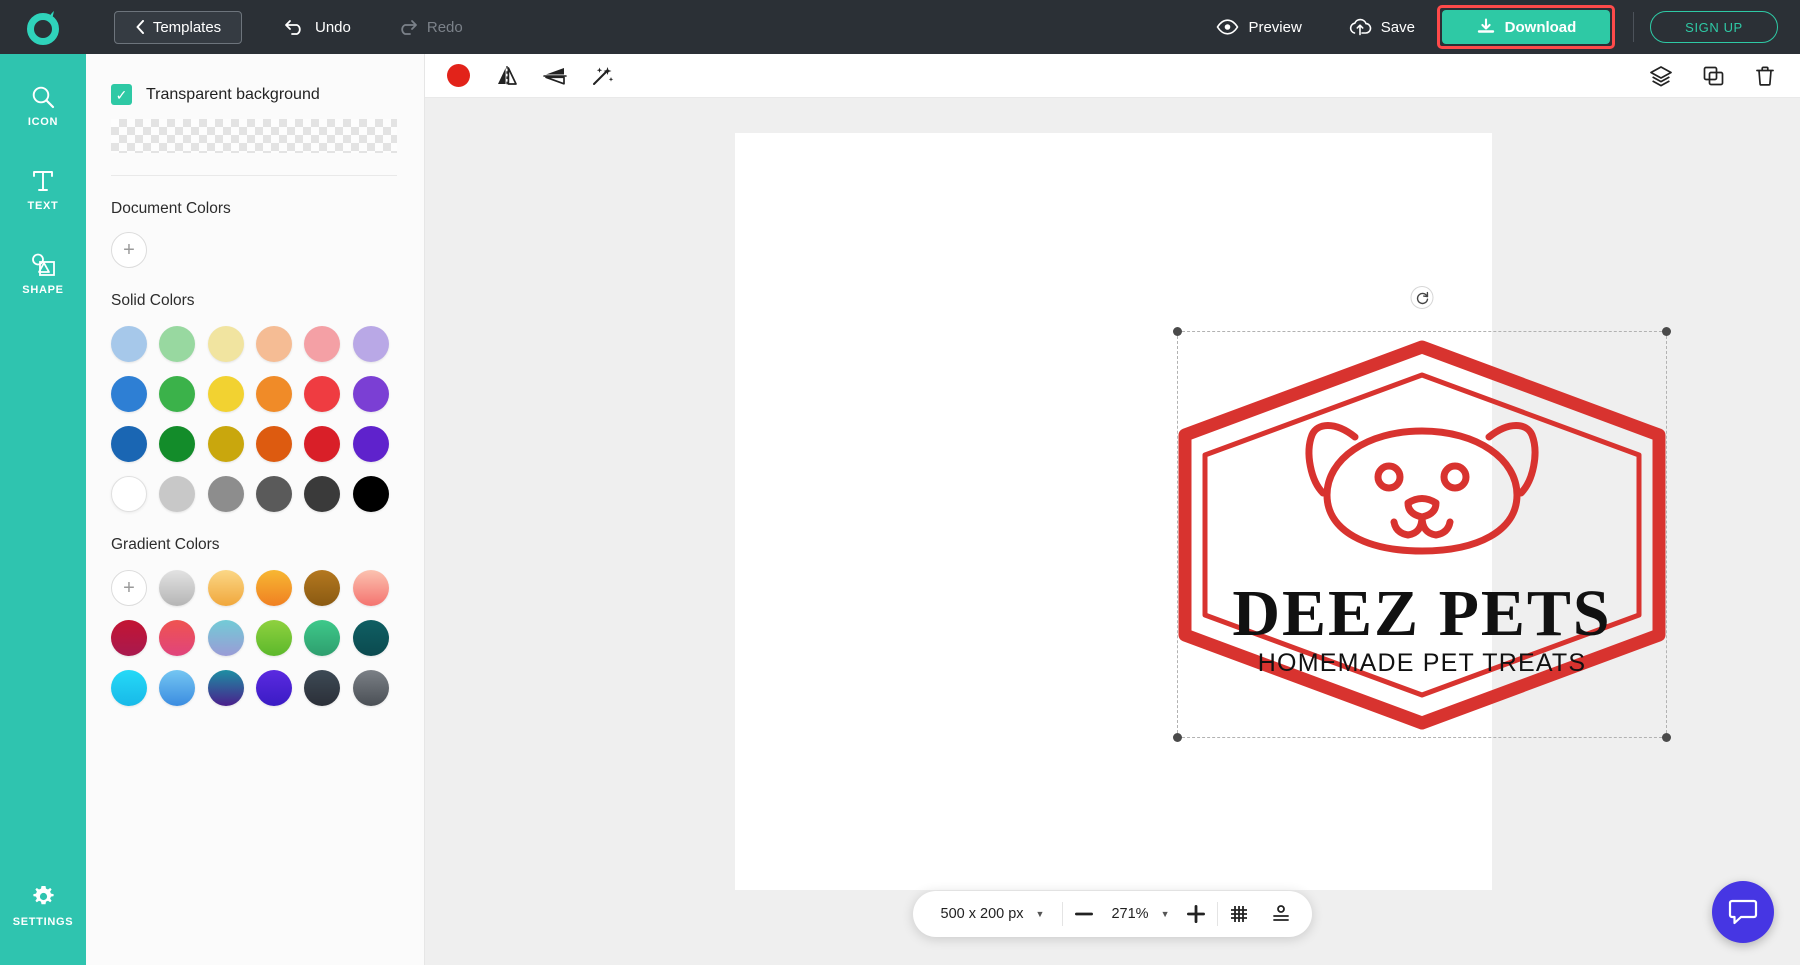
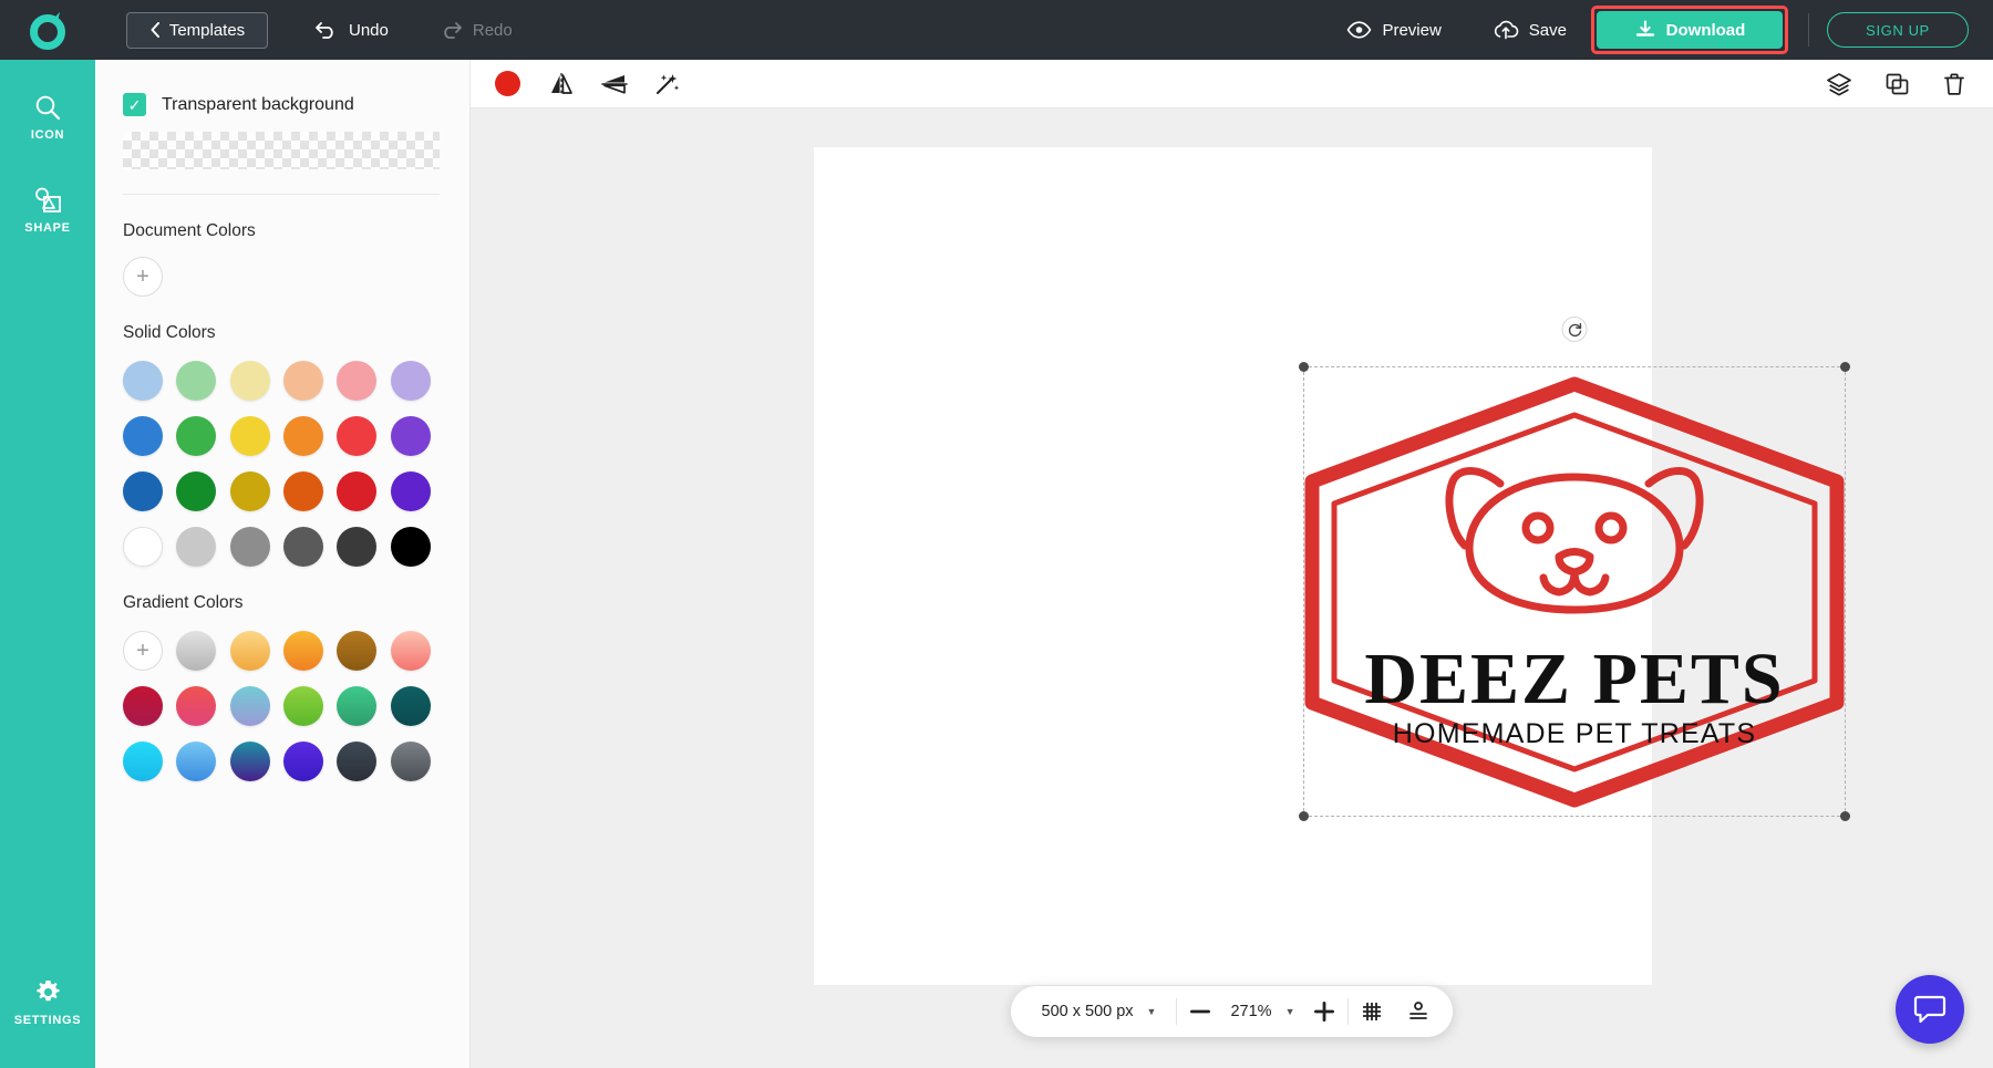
  Templates
  Undo
  Redo
  Preview
  Save
  Download
  SIGN UP
  ICON
- TEXT
  SHAPE
  SETTINGS
  ✓
  Transparent background
  Document Colors
  +
  Solid Colors
  Gradient Colors
  +
  DEEZ PETS
  HOMEMADE PET TREATS
- 500 x 200 px
+ 500 x 500 px
  ▼
  271%
  ▼
